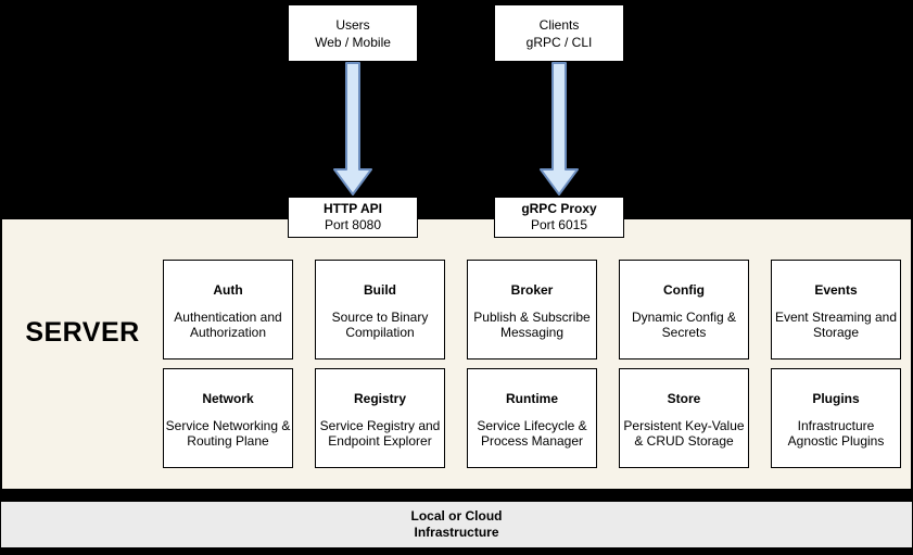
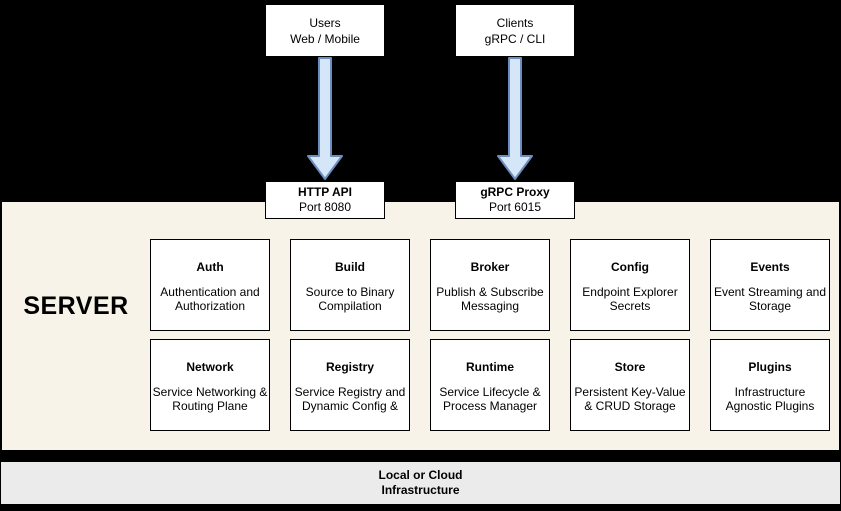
  Users
  Web / Mobile
  Clients
  gRPC / CLI
  HTTP API
  Port 8080
  gRPC Proxy
  Port 6015
  SERVER
  Auth
  Authentication and
  Authorization
  Build
  Source to Binary
  Compilation
  Broker
  Publish & Subscribe
  Messaging
  Config
- Dynamic Config &
+ Endpoint Explorer
  Secrets
  Events
  Event Streaming and
  Storage
  Network
  Service Networking &
  Routing Plane
  Registry
  Service Registry and
- Endpoint Explorer
+ Dynamic Config &
  Runtime
  Service Lifecycle &
  Process Manager
  Store
  Persistent Key-Value
  & CRUD Storage
  Plugins
  Infrastructure
  Agnostic Plugins
  Local or Cloud
  Infrastructure
